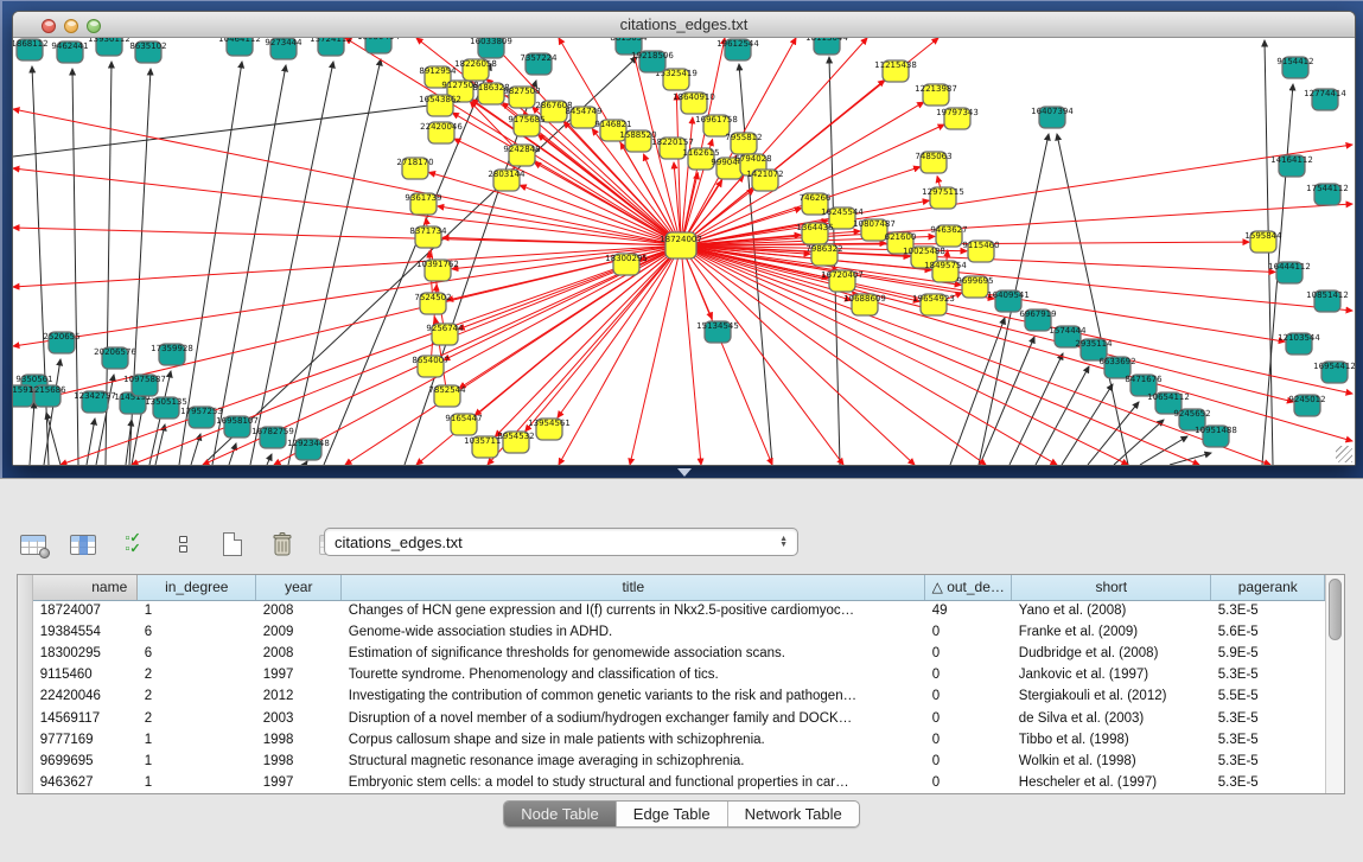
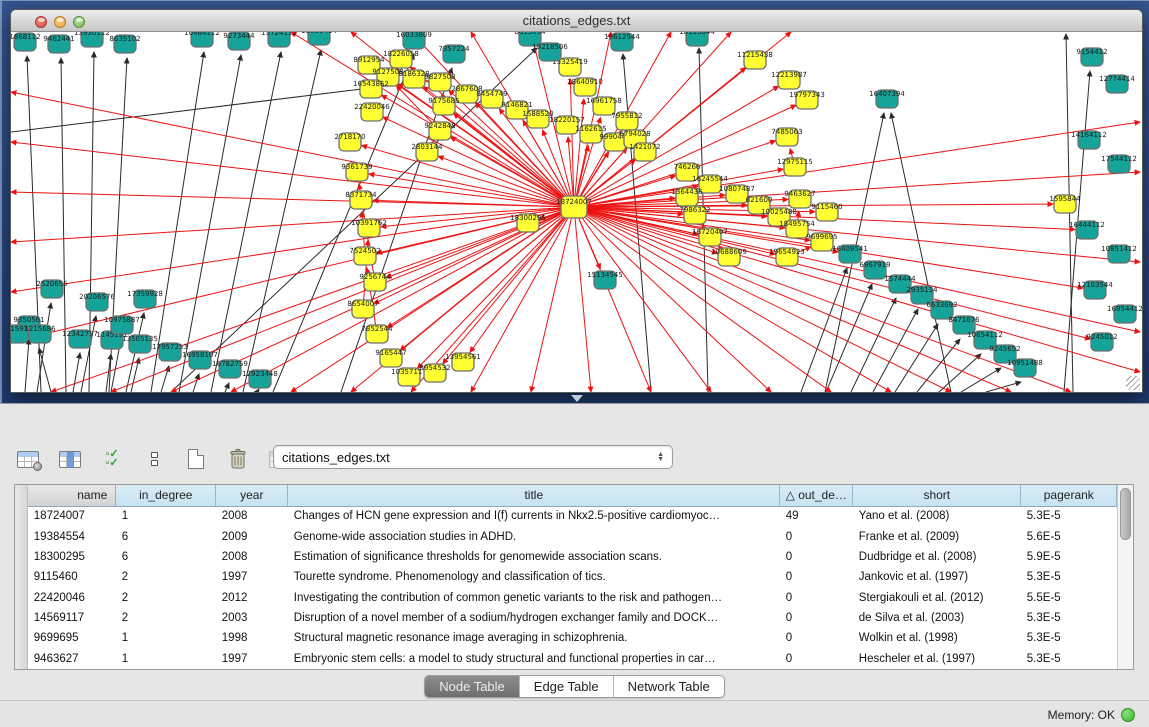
  citations_edges.txt
  18724007
  18300295
  8912954
  18226058
  9127508
  16543862
  8186328
  9827508
  2867608
  9175685
  8454749
  9146821
  1588520
  15325419
  18640910
  16961758
  7955812
  18220157
  1162615
  99904
  6794028
  1421072
  9242848
  2803144
  2718170
  22420046
  9361739
  8371734
  10391762
  7524502
  9256744
  8654007
  7852544
  9165447
  1035711
  8954532
  13954561
  7485063
  12975115
  746266
  16245544
  1364436
  10807487
  9463627
  621600
  7986322
  10025488
  9115460
  18495754
  16720407
  9699695
  10688609
  19654923
  11215438
  12213987
  19797343
  1595844
  1868112
  9462441
  13930112
  8635102
  10464112
  9273444
  15724112
  16033809
  7357224
  8813054
  19218506
  19612544
  18113044
  9350561
  1215686
  12342757
  1145191
  2520655
  20206576
  17359928
  10975887
  13505135
  17957253
  16958107
  16782759
  12923448
  15134545
  16407394
  16409541
  6967919
  1574444
  2935114
  6633692
  8471676
  10654112
  9245652
  10951488
  9154412
  12774414
  14164112
  17544112
  16444112
  10851412
  12103544
  16954412
  9245012
  ▫✓
  ▫✓
  citations_edges.txt
  name	in_degree	year	title	△ out_de…	short	pagerank
  18724007	1	2008	Changes of HCN gene expression and I(f) currents in Nkx2.5-positive cardiomyoc…	49	Yano et al. (2008)	5.3E-5
  19384554	6	2009	Genome-wide association studies in ADHD.	0	Franke et al. (2009)	5.6E-5
  18300295	6	2008	Estimation of significance thresholds for genomewide association scans.	0	Dudbridge et al. (2008)	5.9E-5
  9115460	2	1997	Tourette syndrome. Phenomenology and classification of tics.	0	Jankovic et al. (1997)	5.3E-5
  22420046	2	2012	Investigating the contribution of common genetic variants to the risk and pathogen…	0	Stergiakouli et al. (2012)	5.5E-5
  14569117	2	2003	Disruption of a novel member of a sodium/hydrogen exchanger family and DOCK…	0	de Silva et al. (2003)	5.3E-5
- 9777169	1	1998	Corpus callosum shape and size in male patients with schizophrenia.	0	Tibbo et al. (1998)	5.3E-5
  9699695	1	1998	Structural magnetic resonance image averaging in schizophrenia.	0	Wolkin et al. (1998)	5.3E-5
  9463627	1	1997	Embryonic stem cells: a model to study structural and functional properties in car…	0	Hescheler et al. (1997)	5.3E-5
  Node Table
  Edge Table
  Network Table
+ Memory: OK
